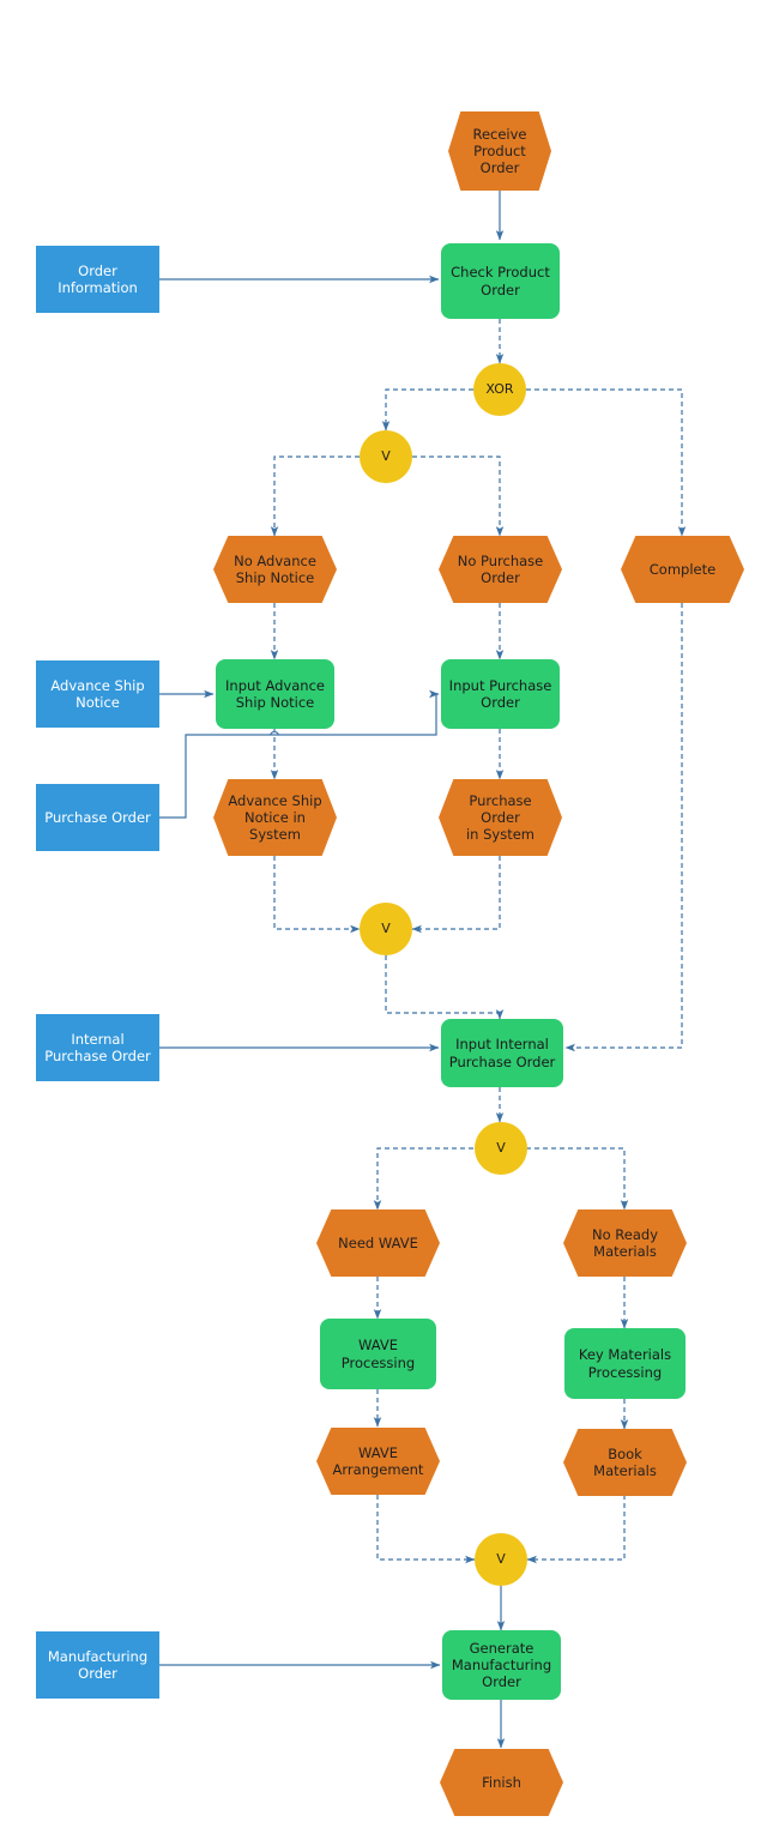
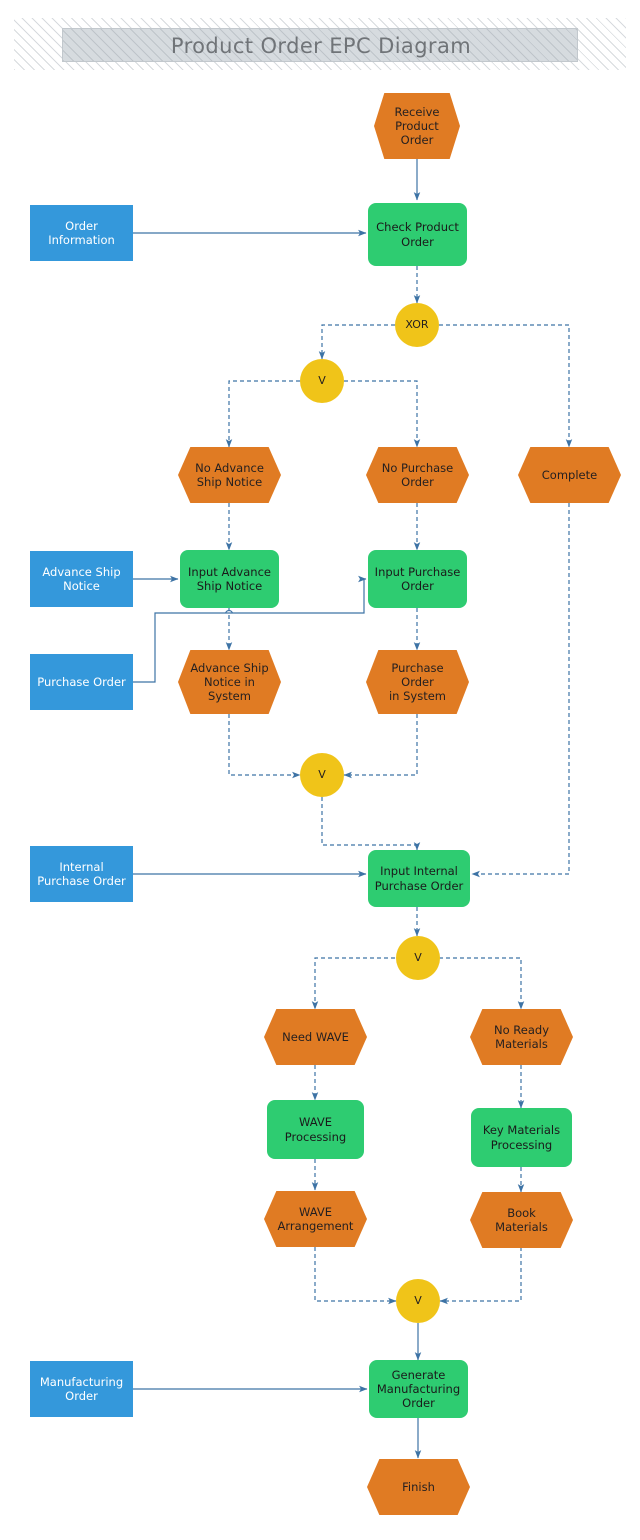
+ Product Order EPC Diagram
  Receive
  Product Order
  Order
  Information
  Check Product
  Order
  XOR
  V
  No Advance
  Ship Notice
  No Purchase
  Order
  Complete
  Advance Ship
  Notice
  Input Advance
  Ship Notice
  Input Purchase
  Order
  Purchase Order
  Advance Ship
  Notice in
  System
  Purchase Order
  in System
  V
  Internal
  Purchase Order
  Input Internal
  Purchase Order
  V
  Need WAVE
  No Ready
  Materials
  WAVE
  Processing
  Key Materials
  Processing
  WAVE
  Arrangement
  Book Materials
  V
  Manufacturing
  Order
  Generate
  Manufacturing
  Order
  Finish
